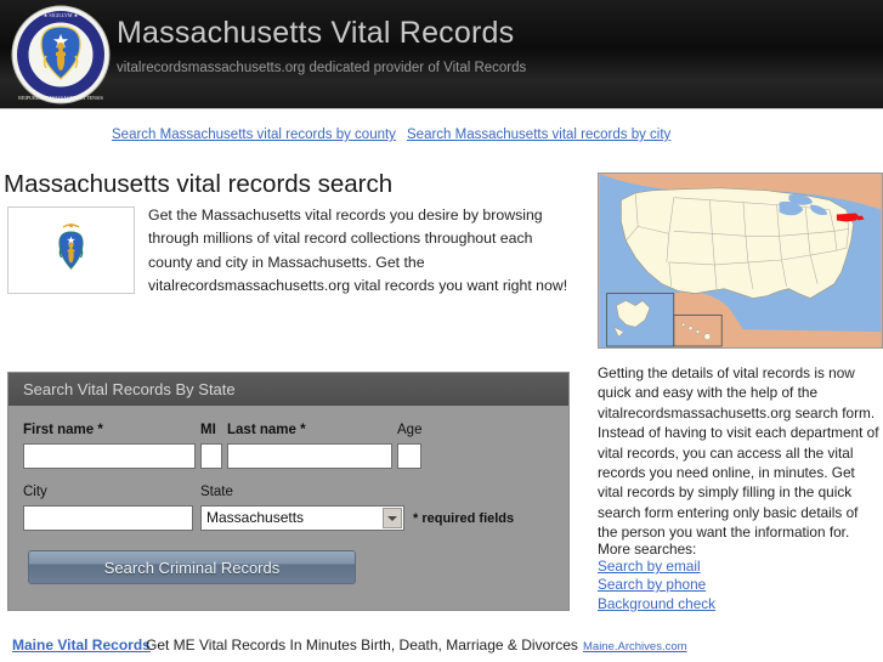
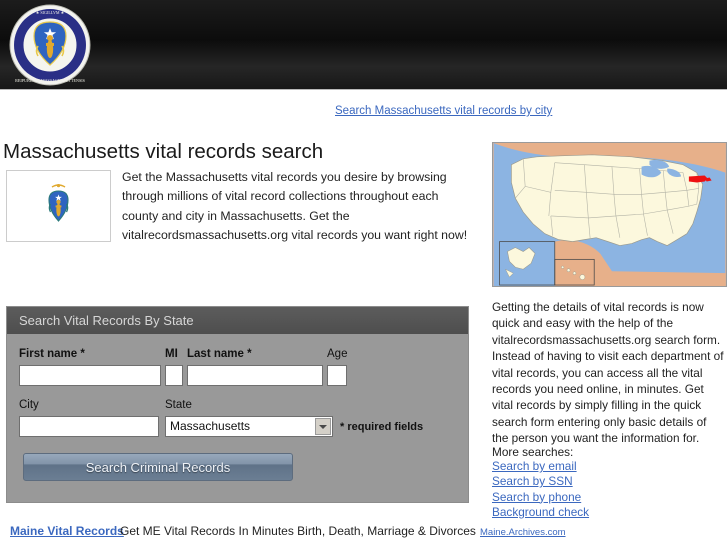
- Massachusetts Vital Records
- vitalrecordsmassachusetts.org dedicated provider of Vital Records
- Search Massachusetts vital records by county
  Search Massachusetts vital records by city
  Massachusetts vital records search
  Get the Massachusetts vital records you desire by browsing through millions of vital record collections throughout each county and city in Massachusetts. Get the vitalrecordsmassachusetts.org vital records you want right now!
  Search Vital Records By State
  First name *
  MI
  Last name *
  Age
  City
  State
  Massachusetts
  * required fields
  Search Criminal Records
  Getting the details of vital records is now quick and easy with the help of the vitalrecordsmassachusetts.org search form. Instead of having to visit each department of vital records, you can access all the vital records you need online, in minutes. Get vital records by simply filling in the quick search form entering only basic details of the person you want the information for.
  More searches:
  Search by email
+ Search by SSN
  Search by phone
  Background check
  Maine Vital Records
  Get ME Vital Records In Minutes Birth, Death, Marriage & Divorces
  Maine.Archives.com
